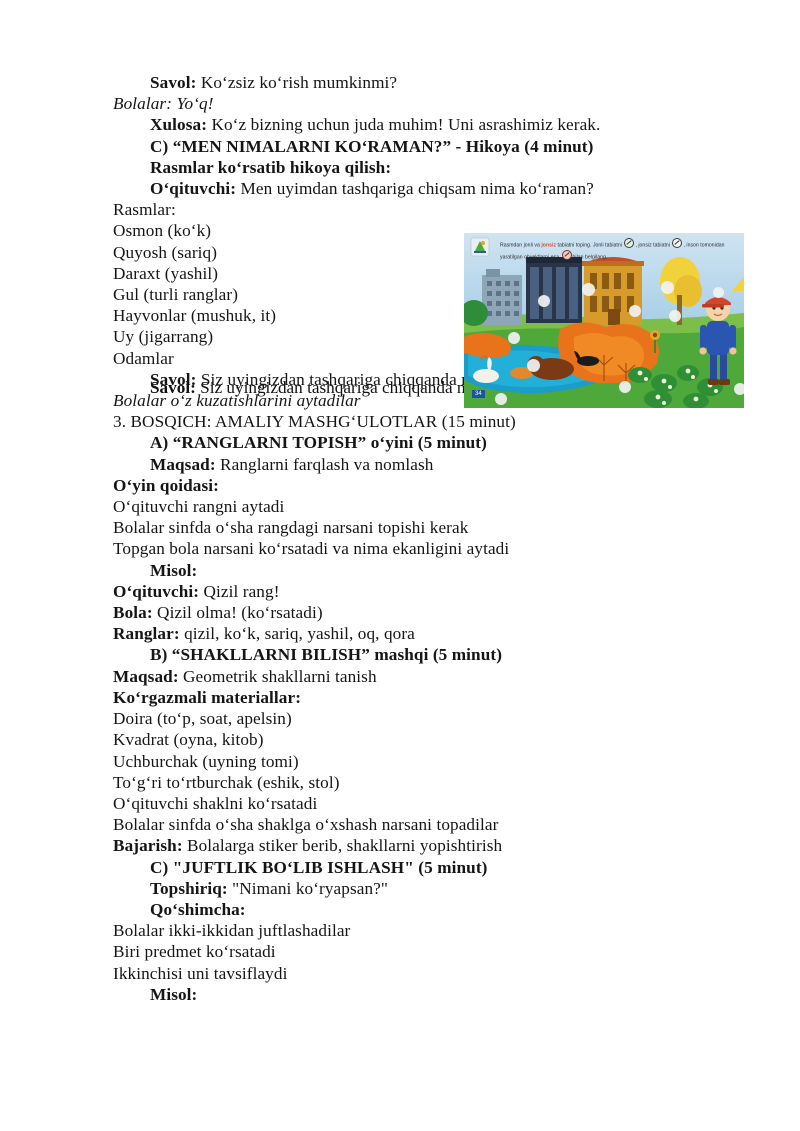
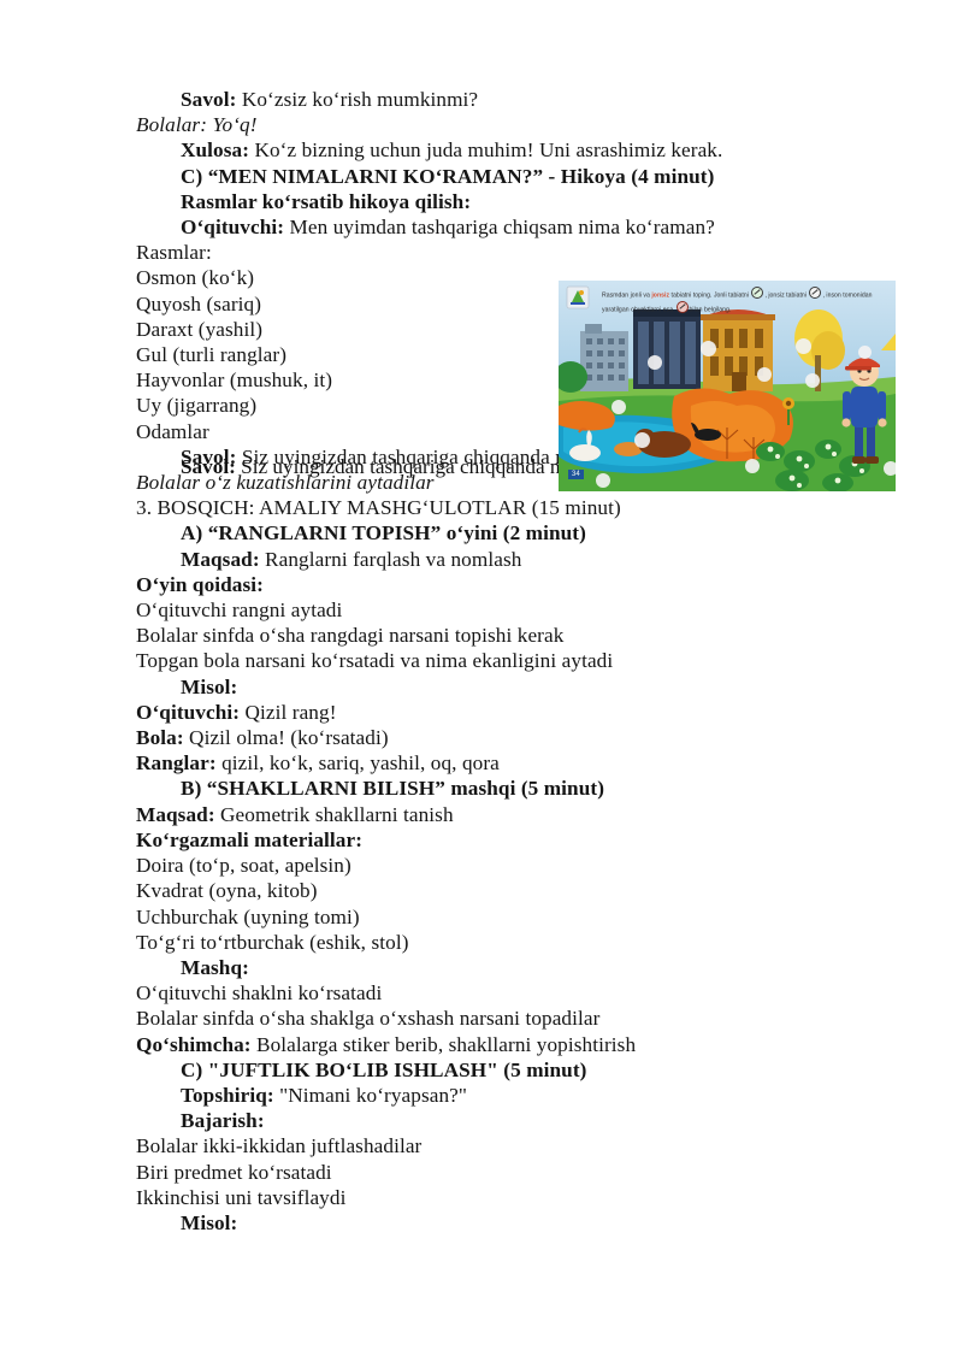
  Savol: Siz uyingizdan tashqariga chiqqanda n
  Savol: Ko‘zsiz ko‘rish mumkinmi?
  Bolalar: Yo‘q!
  Xulosa: Ko‘z bizning uchun juda muhim! Uni asrashimiz kerak.
  C) “MEN NIMALARNI KO‘RAMAN?” - Hikoya (4 minut)
  Rasmlar ko‘rsatib hikoya qilish:
  O‘qituvchi: Men uyimdan tashqariga chiqsam nima ko‘raman?
  Rasmlar:
  Osmon (ko‘k)
  Quyosh (sariq)
  Daraxt (yashil)
  Gul (turli ranglar)
  Hayvonlar (mushuk, it)
  Uy (jigarrang)
  Odamlar
  Savol: Siz uyingizdan tashqariga chiqqanda
  Bolalar o‘z kuzatishlarini aytadilar
  3. BOSQICH: AMALIY MASHG‘ULOTLAR (15 minut)
- A) “RANGLARNI TOPISH” o‘yini (5 minut)
+ A) “RANGLARNI TOPISH” o‘yini (2 minut)
  Maqsad: Ranglarni farqlash va nomlash
  O‘yin qoidasi:
  O‘qituvchi rangni aytadi
  Bolalar sinfda o‘sha rangdagi narsani topishi kerak
  Topgan bola narsani ko‘rsatadi va nima ekanligini aytadi
  Misol:
  O‘qituvchi: Qizil rang!
  Bola: Qizil olma! (ko‘rsatadi)
  Ranglar: qizil, ko‘k, sariq, yashil, oq, qora
  B) “SHAKLLARNI BILISH” mashqi (5 minut)
  Maqsad: Geometrik shakllarni tanish
  Ko‘rgazmali materiallar:
  Doira (to‘p, soat, apelsin)
  Kvadrat (oyna, kitob)
  Uchburchak (uyning tomi)
  To‘g‘ri to‘rtburchak (eshik, stol)
+ Mashq:
  O‘qituvchi shaklni ko‘rsatadi
  Bolalar sinfda o‘sha shaklga o‘xshash narsani topadilar
- Bajarish: Bolalarga stiker berib, shakllarni yopishtirish
+ Qo‘shimcha: Bolalarga stiker berib, shakllarni yopishtirish
  C) "JUFTLIK BO‘LIB ISHLASH" (5 minut)
  Topshiriq: "Nimani ko‘ryapsan?"
- Qo‘shimcha:
+ Bajarish:
  Bolalar ikki-ikkidan juftlashadilar
  Biri predmet ko‘rsatadi
  Ikkinchisi uni tavsiflaydi
  Misol:
